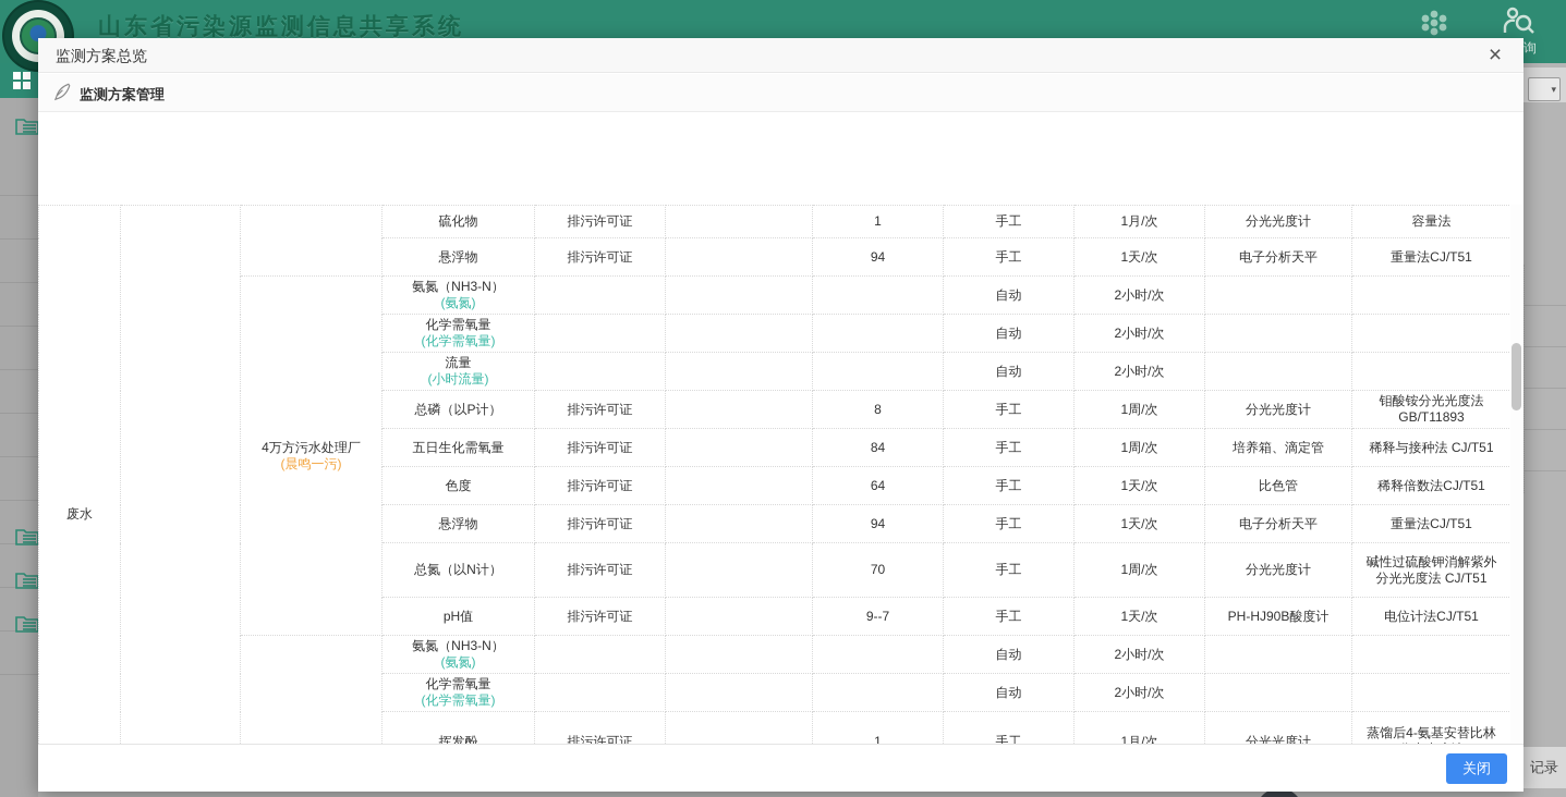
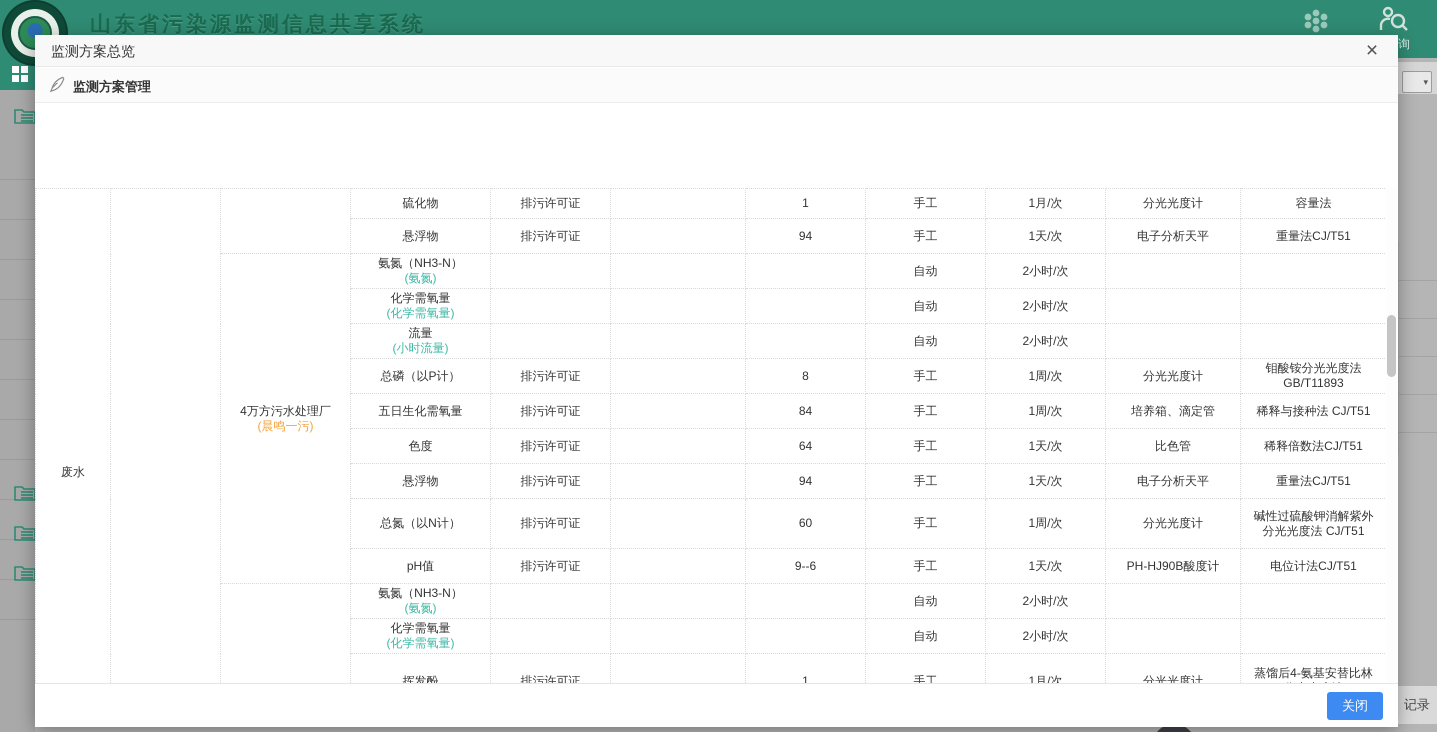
  山东省污染源监测信息共享系统
  ▾
  记录
  监测方案总览
  ×
  监测方案管理
  废水			硫化物	排污许可证		1	手工	1月/次	分光光度计	容量法
  悬浮物	排污许可证		94	手工	1天/次	电子分析天平	重量法CJ/T51
  4万方污水处理厂 (晨鸣一污)	氨氮（NH3-N）(氨氮)				自动	2小时/次
  化学需氧量(化学需氧量)				自动	2小时/次
  流量(小时流量)				自动	2小时/次
  总磷（以P计）	排污许可证		8	手工	1周/次	分光光度计	钼酸铵分光光度法 GB/T11893
  五日生化需氧量	排污许可证		84	手工	1周/次	培养箱、滴定管	稀释与接种法 CJ/T51
  色度	排污许可证		64	手工	1天/次	比色管	稀释倍数法CJ/T51
  悬浮物	排污许可证		94	手工	1天/次	电子分析天平	重量法CJ/T51
- 总氮（以N计）	排污许可证		70	手工	1周/次	分光光度计	碱性过硫酸钾消解紫外分光光度法 CJ/T51
+ 总氮（以N计）	排污许可证		60	手工	1周/次	分光光度计	碱性过硫酸钾消解紫外分光光度法 CJ/T51
- pH值	排污许可证		9--7	手工	1天/次	PH-HJ90B酸度计	电位计法CJ/T51
+ pH值	排污许可证		9--6	手工	1天/次	PH-HJ90B酸度计	电位计法CJ/T51
  	氨氮（NH3-N）(氨氮)				自动	2小时/次
  化学需氧量(化学需氧量)				自动	2小时/次
  挥发酚	排污许可证		1	手工	1月/次	分光光度计	蒸馏后4-氨基安替比林
  关闭
